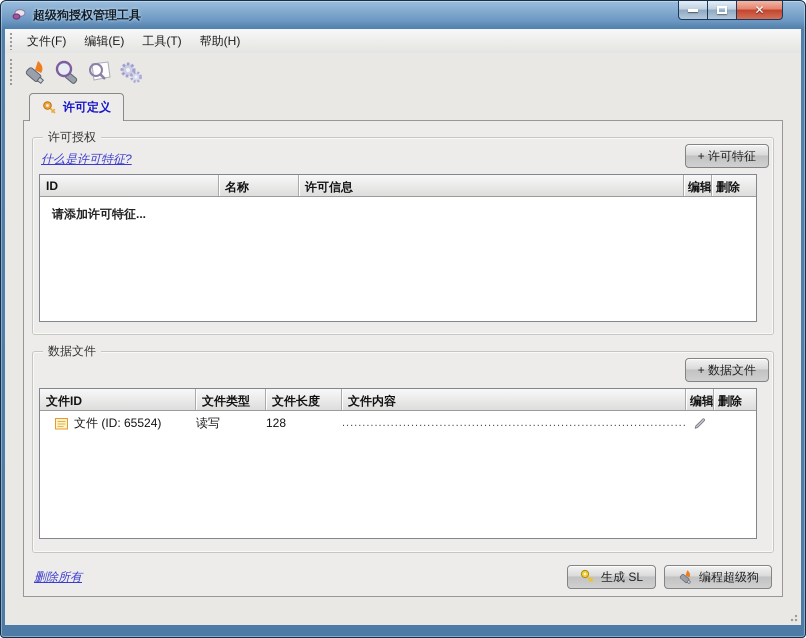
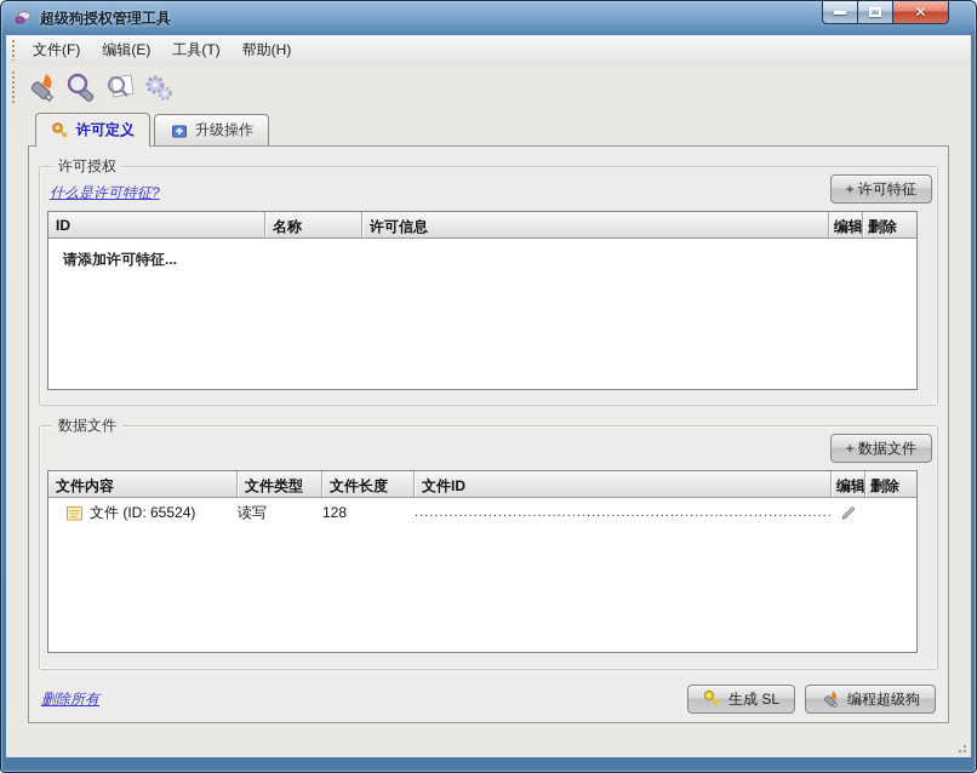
  超级狗授权管理工具
  ✕
  文件(F)
  编辑(E)
  工具(T)
  帮助(H)
  许可定义
+ 升级操作
  许可授权
  什么是许可特征?
  + 许可特征
  ID
  名称
  许可信息
  编辑
  删除
  请添加许可特征...
  数据文件
  + 数据文件
- 文件ID
+ 文件内容
  文件类型
  文件长度
- 文件内容
+ 文件ID
  编辑
  删除
  文件 (ID: 65524)
  读写
  128
  删除所有
  生成 SL
  编程超级狗
